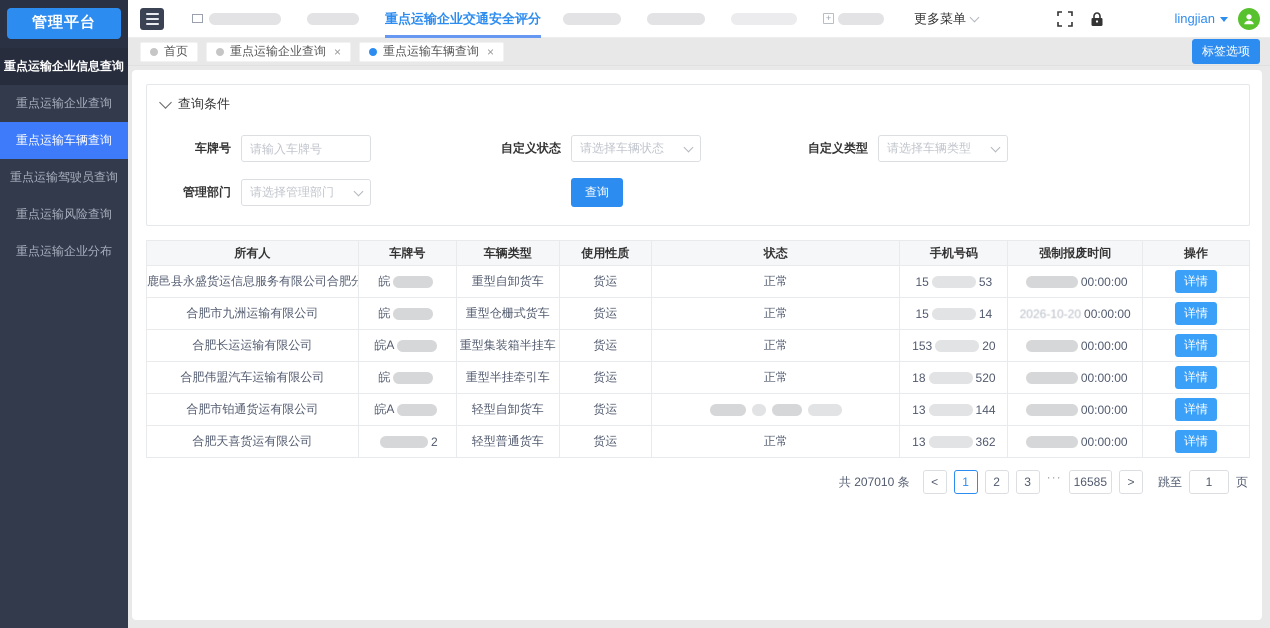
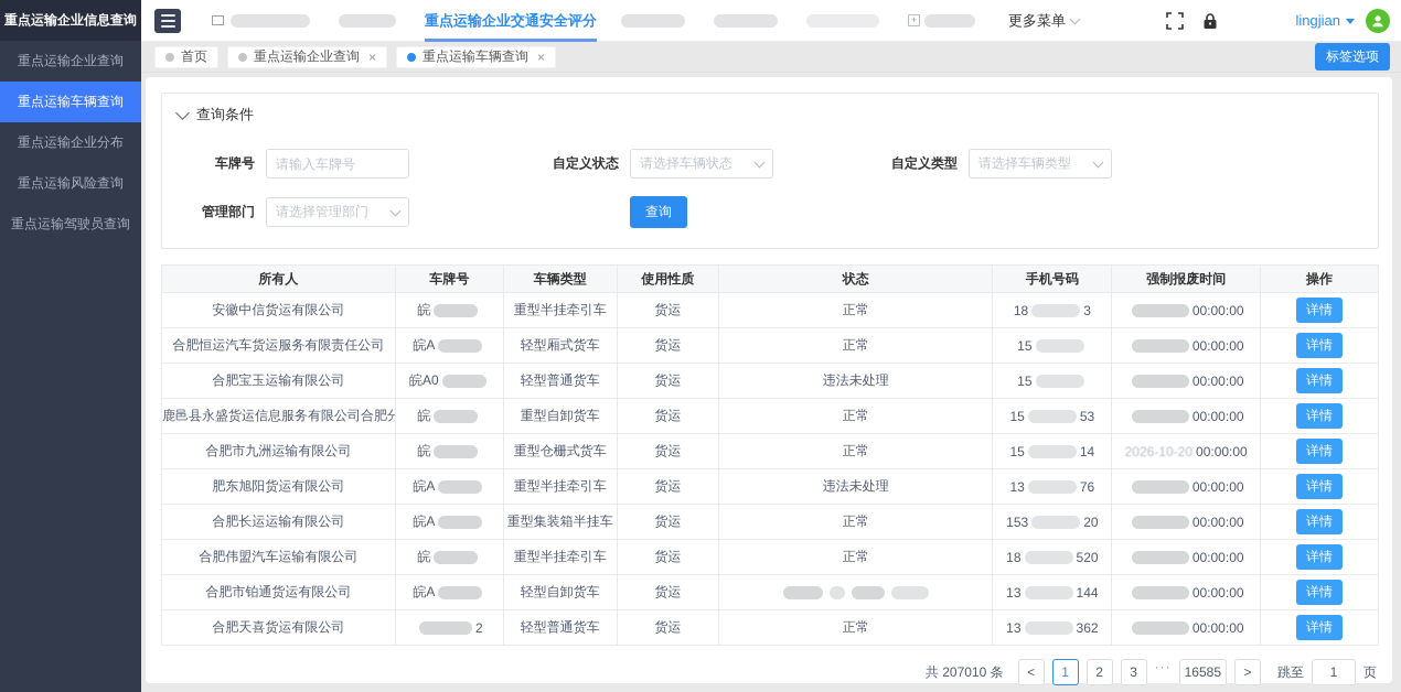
- 管理平台
  重点运输企业信息查询
  重点运输企业查询
  重点运输车辆查询
- 重点运输驾驶员查询
+ 重点运输企业分布
  重点运输风险查询
- 重点运输企业分布
+ 重点运输驾驶员查询
  重点运输企业交通安全评分
  +
  更多菜单
  lingjian
  首页
  重点运输企业查询
  ×
  重点运输车辆查询
  ×
  标签选项
  查询条件
  车牌号
  请输入车牌号
  自定义状态
  请选择车辆状态
  自定义类型
  请选择车辆类型
  管理部门
  请选择管理部门
  查询
  所有人	车牌号	车辆类型	使用性质	状态	手机号码	强制报废时间	操作
+ 安徽中信货运有限公司	皖	重型半挂牵引车	货运	正常	18 3	00:00:00	详情
+ 合肥恒运汽车货运服务有限责任公司	皖A	轻型厢式货车	货运	正常	15	00:00:00	详情
+ 合肥宝玉运输有限公司	皖A0	轻型普通货车	货运	违法未处理	15	00:00:00	详情
  鹿邑县永盛货运信息服务有限公司合肥分	皖	重型自卸货车	货运	正常	15 53	00:00:00	详情
  合肥市九洲运输有限公司	皖	重型仓栅式货车	货运	正常	15 14	2026-10-20 00:00:00	详情
+ 肥东旭阳货运有限公司	皖A	重型半挂牵引车	货运	违法未处理	13 76	00:00:00	详情
  合肥长运运输有限公司	皖A	重型集装箱半挂车	货运	正常	153 20	00:00:00	详情
  合肥伟盟汽车运输有限公司	皖	重型半挂牵引车	货运	正常	18 520	00:00:00	详情
  合肥市铂通货运有限公司	皖A	轻型自卸货车	货运		13 144	00:00:00	详情
  合肥天喜货运有限公司	2	轻型普通货车	货运	正常	13 362	00:00:00	详情
  共 207010 条
  <
  1
  2
  3
  ···
  16585
  >
  跳至
  1
  页
